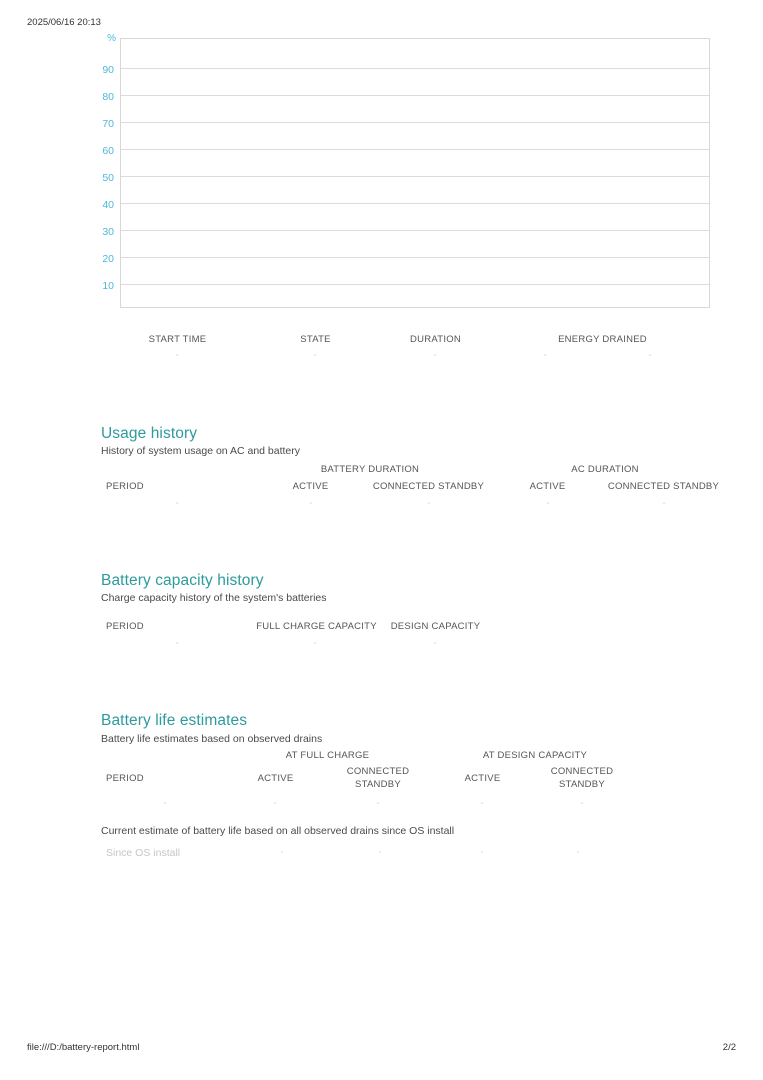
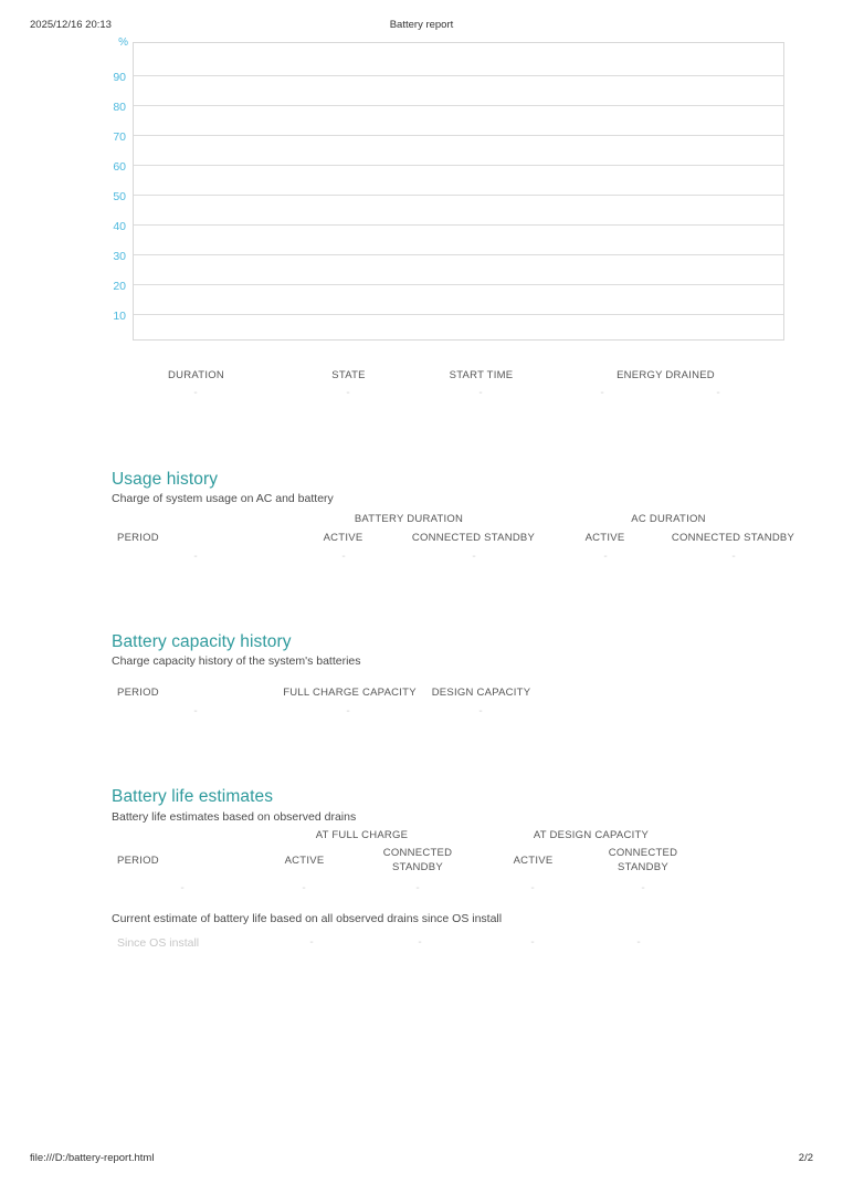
- 2025/06/16 20:13
+ 2025/12/16 20:13
+ Battery report
  %
  90
  80
  70
  60
  50
  40
  30
  20
  10
- START TIME
+ DURATION
  STATE
- DURATION
+ START TIME
  ENERGY DRAINED
  Usage history
- History of system usage on AC and battery
+ Charge of system usage on AC and battery
  BATTERY DURATION
  AC DURATION
  PERIOD
  ACTIVE
  CONNECTED STANDBY
  ACTIVE
  CONNECTED STANDBY
  Battery capacity history
  Charge capacity history of the system's batteries
  PERIOD
  FULL CHARGE CAPACITY
  DESIGN CAPACITY
  Battery life estimates
  Battery life estimates based on observed drains
  AT FULL CHARGE
  AT DESIGN CAPACITY
  PERIOD
  ACTIVE
  CONNECTED
  STANDBY
  ACTIVE
  CONNECTED
  STANDBY
  Current estimate of battery life based on all observed drains since OS install
  Since OS install
  file:///D:/battery-report.html
  2/2
